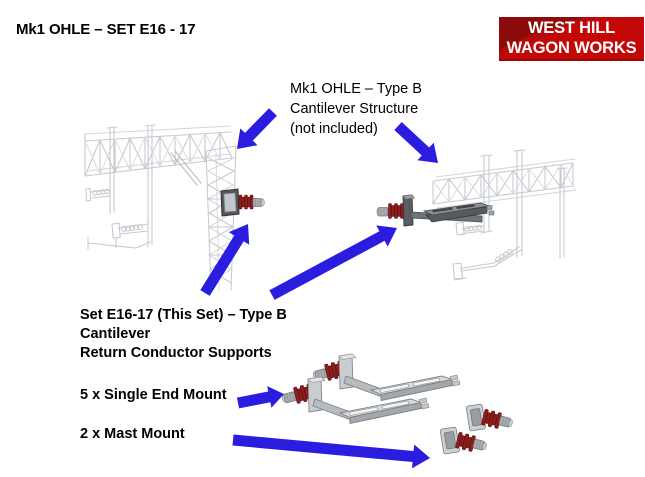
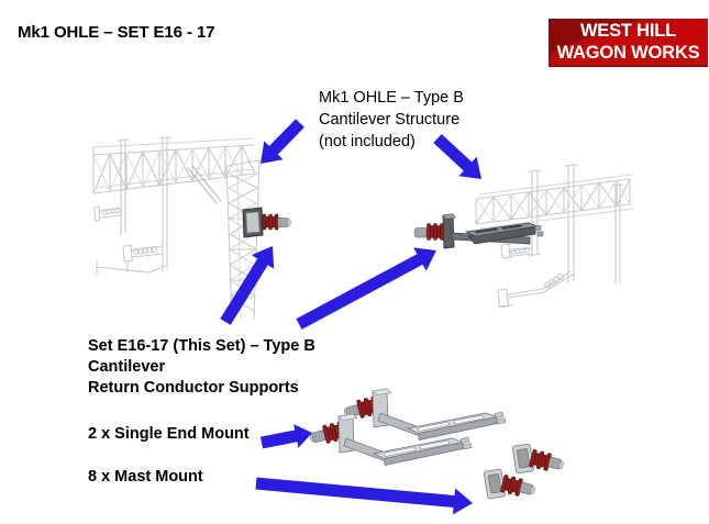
  Mk1 OHLE – SET E16 - 17
  WEST HILL
  WAGON WORKS
  Mk1 OHLE – Type B
  Cantilever Structure
  (not included)
  Set E16-17 (This Set) – Type B
  Cantilever
  Return Conductor Supports
- 5 x Single End Mount
+ 2 x Single End Mount
- 2 x Mast Mount
+ 8 x Mast Mount
